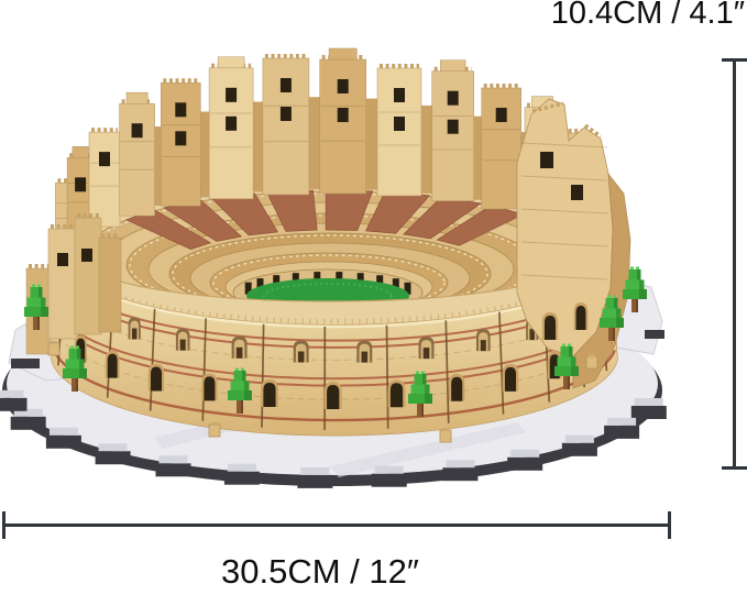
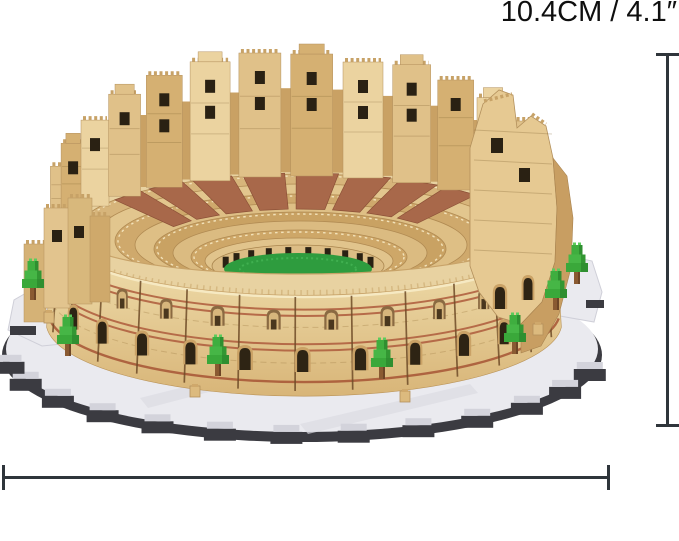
  10.4CM / 4.1″
- 30.5CM / 12″
